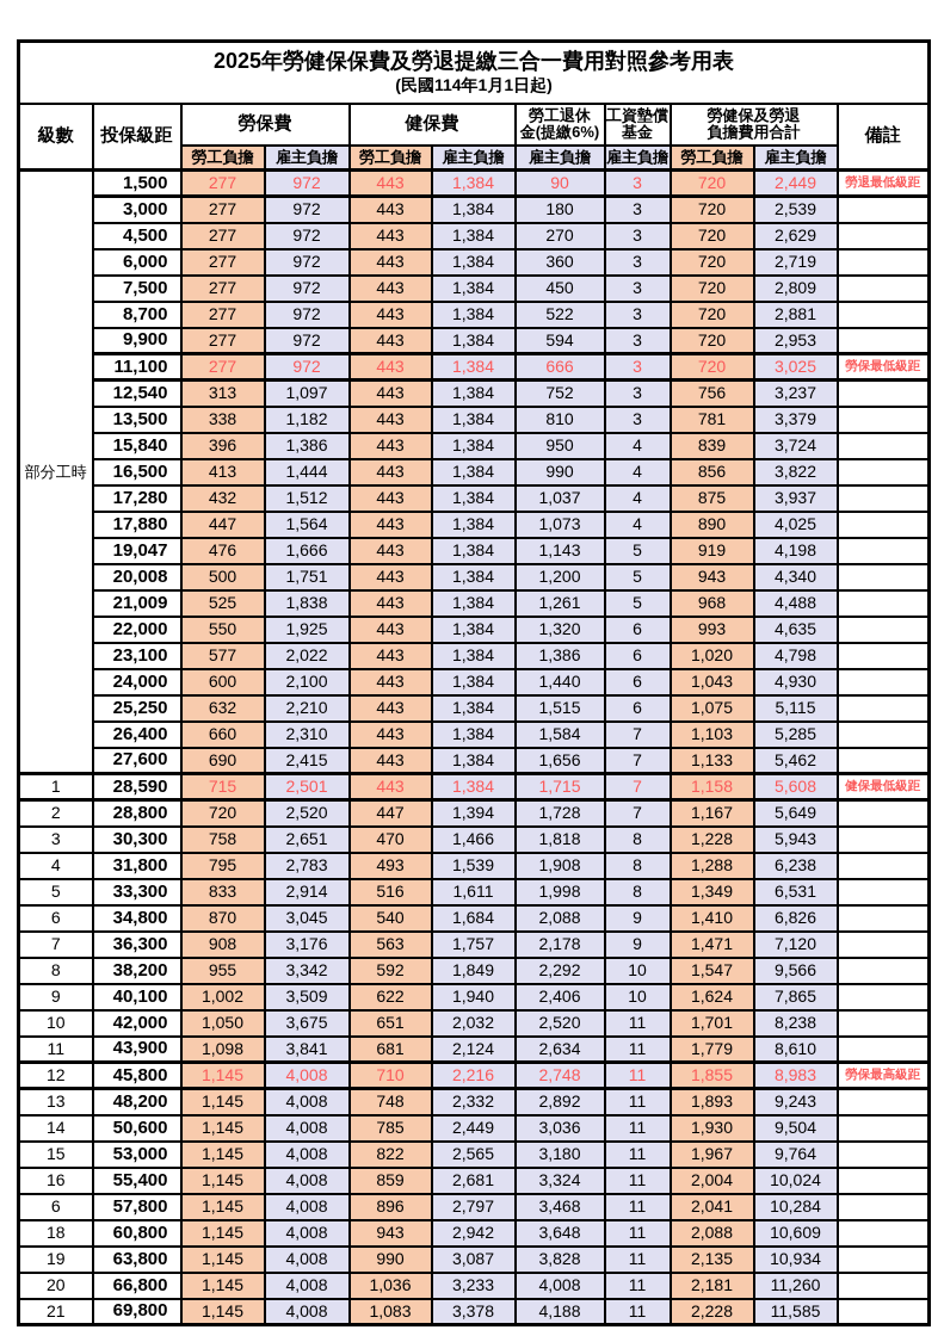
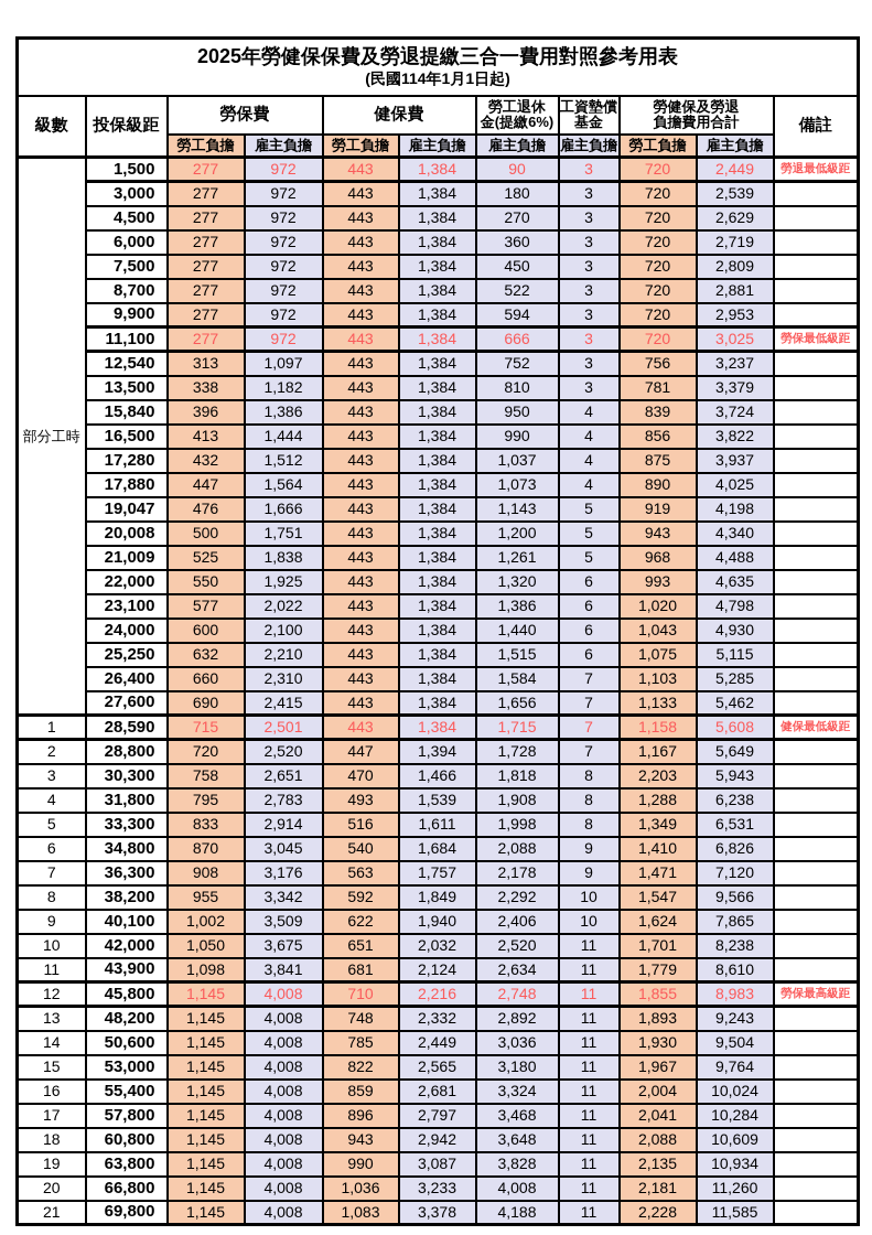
  2025年勞健保保費及勞退提繳三合一費用對照參考用表 (民國114年1月1日起)
  級數	投保級距	勞保費	健保費	勞工退休 金(提繳6%)	工資墊償 基金	勞健保及勞退 負擔費用合計	備註
  勞工負擔	雇主負擔	勞工負擔	雇主負擔	雇主負擔	雇主負擔	勞工負擔	雇主負擔
  部分工時	1,500	277	972	443	1,384	90	3	720	2,449	勞退最低級距
  3,000	277	972	443	1,384	180	3	720	2,539
  4,500	277	972	443	1,384	270	3	720	2,629
  6,000	277	972	443	1,384	360	3	720	2,719
  7,500	277	972	443	1,384	450	3	720	2,809
  8,700	277	972	443	1,384	522	3	720	2,881
  9,900	277	972	443	1,384	594	3	720	2,953
  11,100	277	972	443	1,384	666	3	720	3,025	勞保最低級距
  12,540	313	1,097	443	1,384	752	3	756	3,237
  13,500	338	1,182	443	1,384	810	3	781	3,379
  15,840	396	1,386	443	1,384	950	4	839	3,724
  16,500	413	1,444	443	1,384	990	4	856	3,822
  17,280	432	1,512	443	1,384	1,037	4	875	3,937
  17,880	447	1,564	443	1,384	1,073	4	890	4,025
  19,047	476	1,666	443	1,384	1,143	5	919	4,198
  20,008	500	1,751	443	1,384	1,200	5	943	4,340
  21,009	525	1,838	443	1,384	1,261	5	968	4,488
  22,000	550	1,925	443	1,384	1,320	6	993	4,635
  23,100	577	2,022	443	1,384	1,386	6	1,020	4,798
  24,000	600	2,100	443	1,384	1,440	6	1,043	4,930
  25,250	632	2,210	443	1,384	1,515	6	1,075	5,115
  26,400	660	2,310	443	1,384	1,584	7	1,103	5,285
  27,600	690	2,415	443	1,384	1,656	7	1,133	5,462
  1	28,590	715	2,501	443	1,384	1,715	7	1,158	5,608	健保最低級距
  2	28,800	720	2,520	447	1,394	1,728	7	1,167	5,649
- 3	30,300	758	2,651	470	1,466	1,818	8	1,228	5,943
+ 3	30,300	758	2,651	470	1,466	1,818	8	2,203	5,943
  4	31,800	795	2,783	493	1,539	1,908	8	1,288	6,238
  5	33,300	833	2,914	516	1,611	1,998	8	1,349	6,531
  6	34,800	870	3,045	540	1,684	2,088	9	1,410	6,826
  7	36,300	908	3,176	563	1,757	2,178	9	1,471	7,120
  8	38,200	955	3,342	592	1,849	2,292	10	1,547	9,566
  9	40,100	1,002	3,509	622	1,940	2,406	10	1,624	7,865
  10	42,000	1,050	3,675	651	2,032	2,520	11	1,701	8,238
  11	43,900	1,098	3,841	681	2,124	2,634	11	1,779	8,610
  12	45,800	1,145	4,008	710	2,216	2,748	11	1,855	8,983	勞保最高級距
  13	48,200	1,145	4,008	748	2,332	2,892	11	1,893	9,243
  14	50,600	1,145	4,008	785	2,449	3,036	11	1,930	9,504
  15	53,000	1,145	4,008	822	2,565	3,180	11	1,967	9,764
  16	55,400	1,145	4,008	859	2,681	3,324	11	2,004	10,024
- 6	57,800	1,145	4,008	896	2,797	3,468	11	2,041	10,284
+ 17	57,800	1,145	4,008	896	2,797	3,468	11	2,041	10,284
  18	60,800	1,145	4,008	943	2,942	3,648	11	2,088	10,609
  19	63,800	1,145	4,008	990	3,087	3,828	11	2,135	10,934
  20	66,800	1,145	4,008	1,036	3,233	4,008	11	2,181	11,260
  21	69,800	1,145	4,008	1,083	3,378	4,188	11	2,228	11,585
